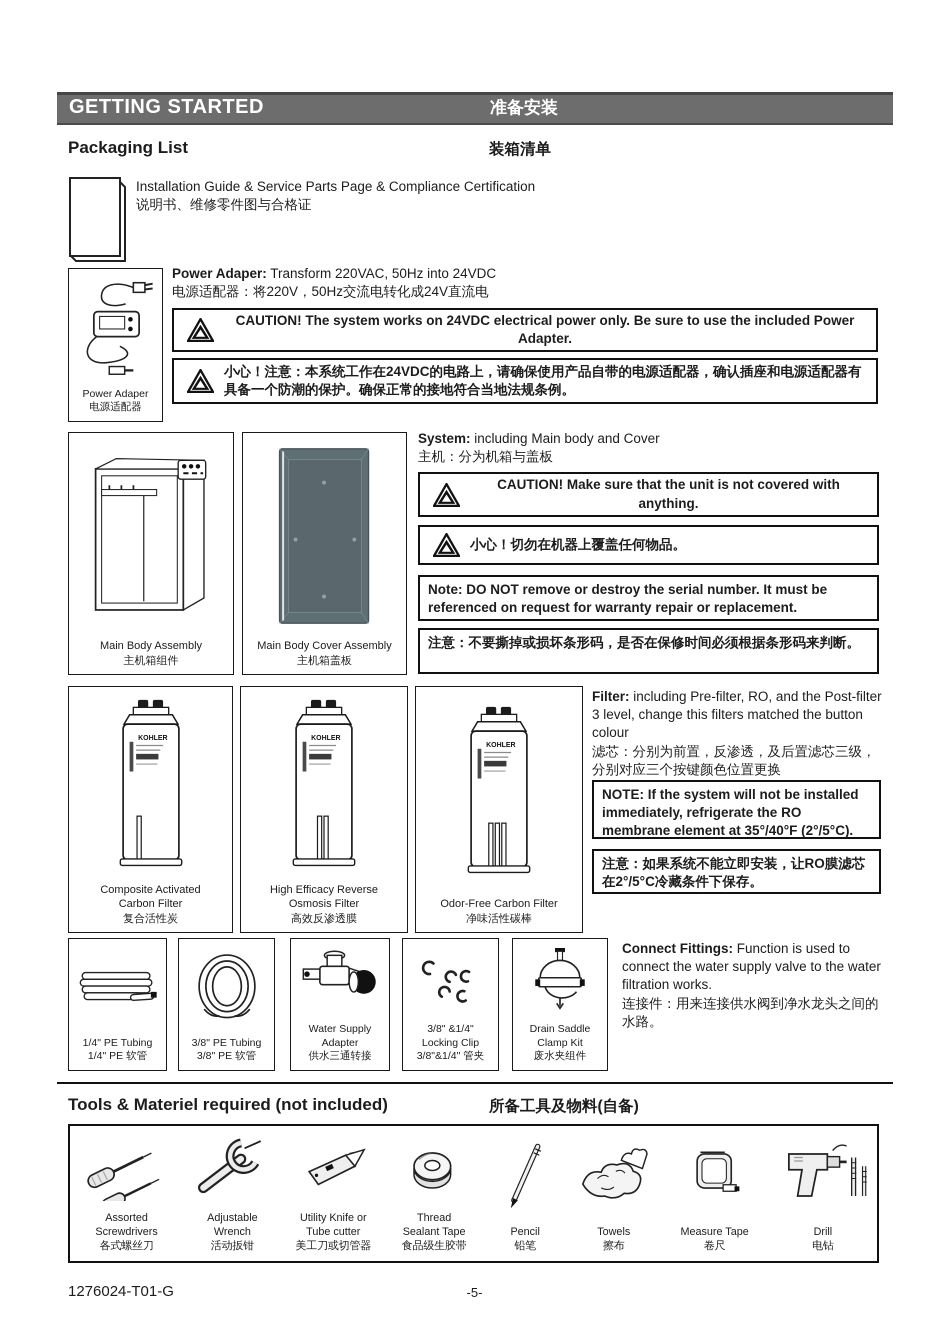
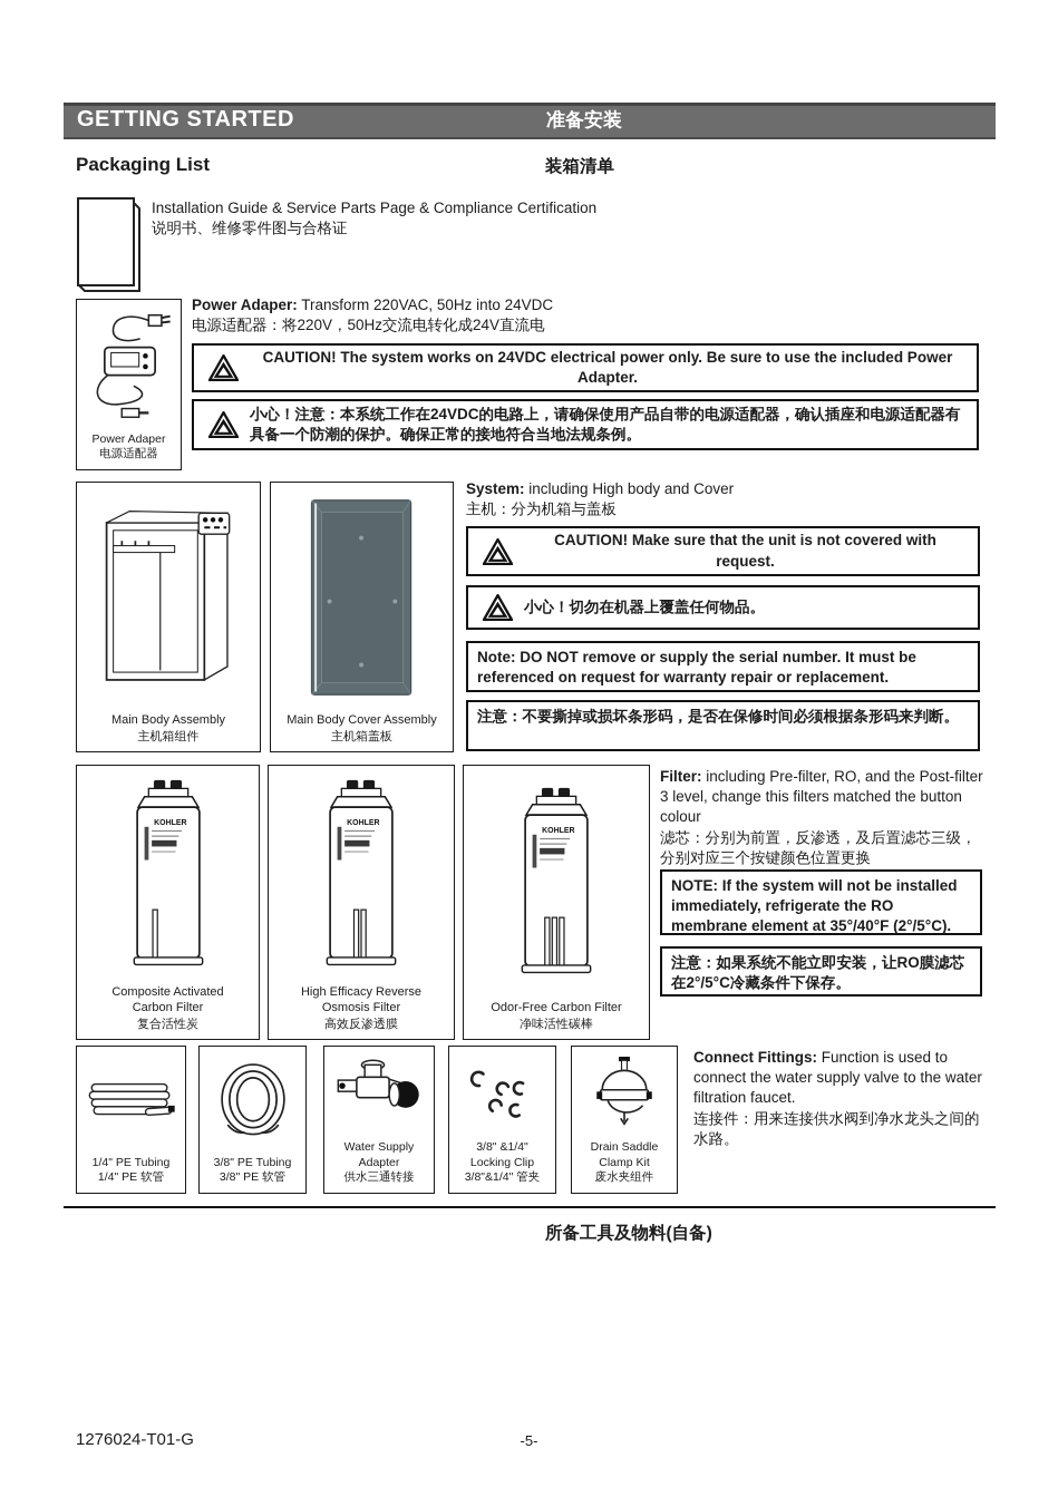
  GETTING STARTED
  准备安装
  Packaging List
  装箱清单
  Installation Guide & Service Parts Page & Compliance Certification
  说明书、维修零件图与合格证
  Power Adaper
  电源适配器
  Power Adaper: Transform 220VAC, 50Hz into 24VDC
  电源适配器：将220V，50Hz交流电转化成24V直流电
  CAUTION! The system works on 24VDC electrical power only. Be sure to use the included Power Adapter.
  小心！注意：本系统工作在24VDC的电路上，请确保使用产品自带的电源适配器，确认插座和电源适配器有具备一个防潮的保护。确保正常的接地符合当地法规条例。
  Main Body Assembly
  主机箱组件
  Main Body Cover Assembly
  主机箱盖板
- System: including Main body and Cover
+ System: including High body and Cover
  主机：分为机箱与盖板
- CAUTION! Make sure that the unit is not covered with anything.
+ CAUTION! Make sure that the unit is not covered with request.
  小心！切勿在机器上覆盖任何物品。
- Note: DO NOT remove or destroy the serial number. It must be referenced on request for warranty repair or replacement.
+ Note: DO NOT remove or supply the serial number. It must be referenced on request for warranty repair or replacement.
  注意：不要撕掉或损坏条形码，是否在保修时间必须根据条形码来判断。
  Composite Activated
  Carbon Filter
  复合活性炭
  High Efficacy Reverse
  Osmosis Filter
  高效反渗透膜
  Odor-Free Carbon Filter
  净味活性碳棒
  Filter: including Pre-filter, RO, and the Post-filter 3 level, change this filters matched the button colour
  滤芯：分别为前置，反渗透，及后置滤芯三级，分别对应三个按键颜色位置更换
  NOTE: If the system will not be installed immediately, refrigerate the RO membrane element at 35°/40°F (2°/5°C).
  注意：如果系统不能立即安装，让RO膜滤芯在2°/5°C冷藏条件下保存。
  1/4" PE Tubing
  1/4" PE 软管
  3/8" PE Tubing
  3/8" PE 软管
  Water Supply
  Adapter
  供水三通转接
  3/8" &1/4"
  Locking Clip
  3/8"&1/4" 管夹
  Drain Saddle
  Clamp Kit
  废水夹组件
- Connect Fittings: Function is used to connect the water supply valve to the water filtration works.
+ Connect Fittings: Function is used to connect the water supply valve to the water filtration faucet.
  连接件：用来连接供水阀到净水龙头之间的水路。
- Tools & Materiel required (not included)
  所备工具及物料(自备)
- Assorted
- Screwdrivers
- 各式螺丝刀
- Adjustable
- Wrench
- 活动扳钳
- Utility Knife or
- Tube cutter
- 美工刀或切管器
- Thread
- Sealant Tape
- 食品级生胶带
- Pencil
- 铅笔
- Towels
- 擦布
- Measure Tape
- 卷尺
- Drill
- 电钻
  1276024-T01-G
  -5-
